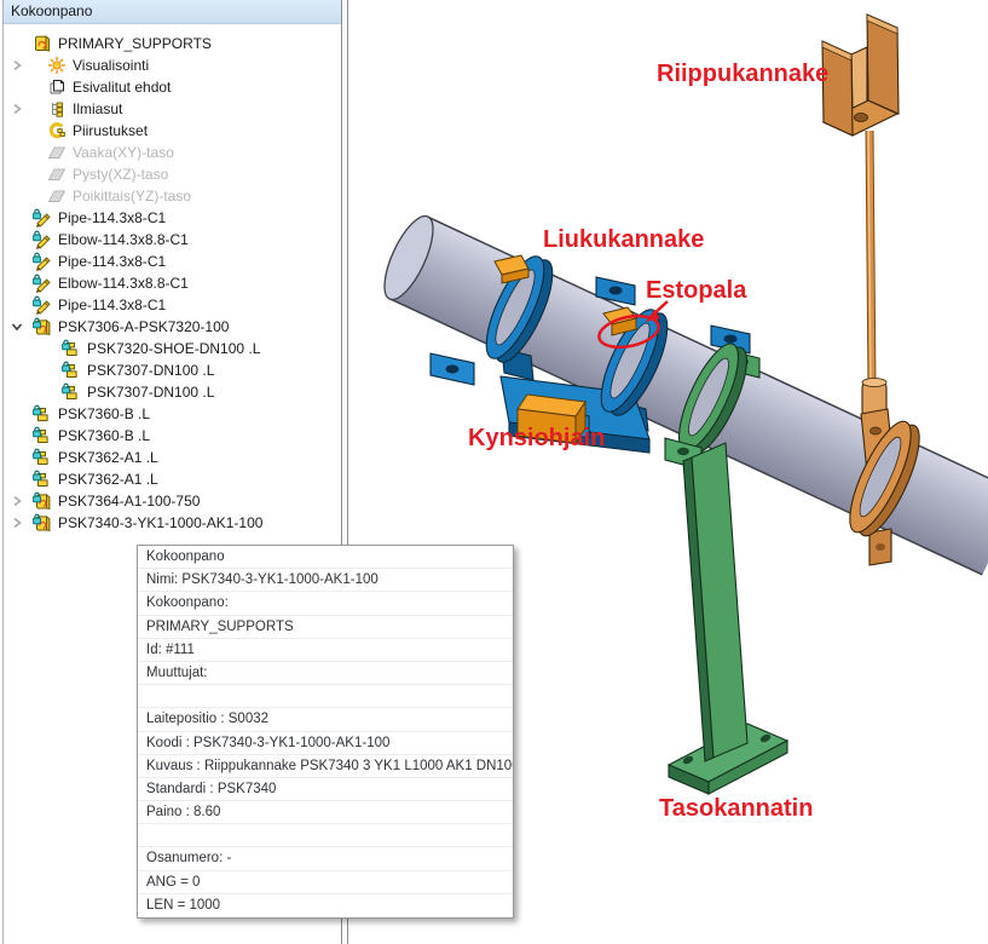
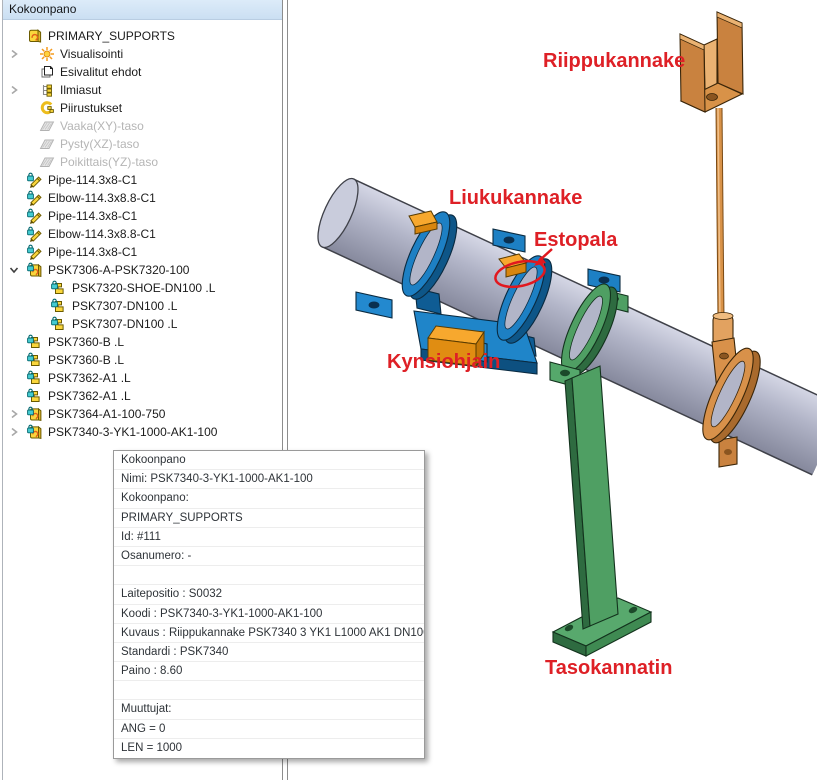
  Kokoonpano
  PRIMARY_SUPPORTS
  Visualisointi
  Esivalitut ehdot
  Ilmiasut
  Piirustukset
  Vaaka(XY)-taso
  Pysty(XZ)-taso
  Poikittais(YZ)-taso
  Pipe-114.3x8-C1
  Elbow-114.3x8.8-C1
  Pipe-114.3x8-C1
  Elbow-114.3x8.8-C1
  Pipe-114.3x8-C1
  PSK7306-A-PSK7320-100
  PSK7320-SHOE-DN100 .L
  PSK7307-DN100 .L
  PSK7307-DN100 .L
  PSK7360-B .L
  PSK7360-B .L
  PSK7362-A1 .L
  PSK7362-A1 .L
  PSK7364-A1-100-750
  PSK7340-3-YK1-1000-AK1-100
  Riippukannake
  Liukukannake
  Estopala
  Kynsiohjain
  Tasokannatin
  Kokoonpano
  Nimi: PSK7340-3-YK1-1000-AK1-100
  Kokoonpano:
  PRIMARY_SUPPORTS
  Id: #111
- Muuttujat:
+ Osanumero: -
  Laitepositio : S0032
  Koodi : PSK7340-3-YK1-1000-AK1-100
  Kuvaus : Riippukannake PSK7340 3 YK1 L1000 AK1 DN10
  Standardi : PSK7340
  Paino : 8.60
- Osanumero: -
+ Muuttujat:
  ANG = 0
  LEN = 1000
